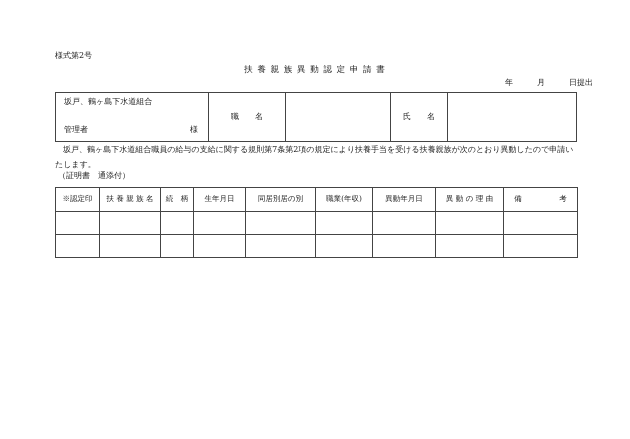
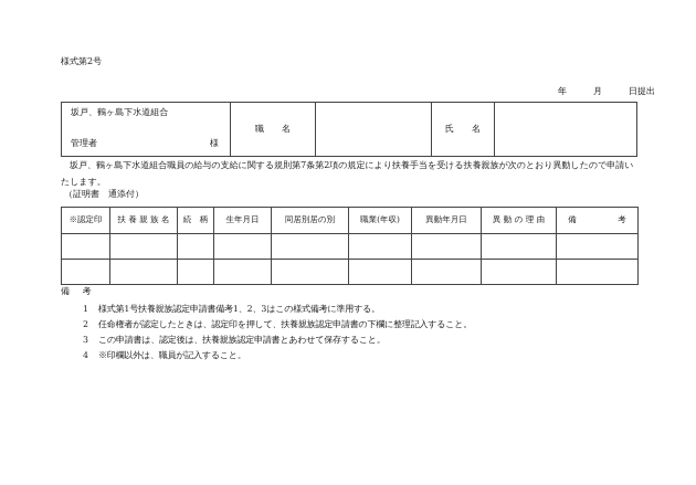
  様式第2号
- 扶 養 親 族 異 動 認 定 申 請 書
  年 月 日提出
  坂戸、鶴ヶ島下水道組合
  管理者
  様
  職 名
  氏 名
  坂戸、鶴ヶ島下水道組合職員の給与の支給に関する規則第7条第2項の規定により扶養手当を受ける扶養親族が次のとおり異動したので申請いたします。
  （証明書 通添付）
  ※認定印	扶 養 親 族 名	続 柄	生年月日	同居別居の別	職業(年収)	異動年月日	異 動 の 理 由	備 考
+ 備 考
+ 1
+ 様式第1号扶養親族認定申請書備考1、2、3はこの様式備考に準用する。
+ 2
+ 任命権者が認定したときは、認定印を押して、扶養親族認定申請書の下欄に整理記入すること。
+ 3
+ この申請書は、認定後は、扶養親族認定申請書とあわせて保存すること。
+ 4
+ ※印欄以外は、職員が記入すること。
